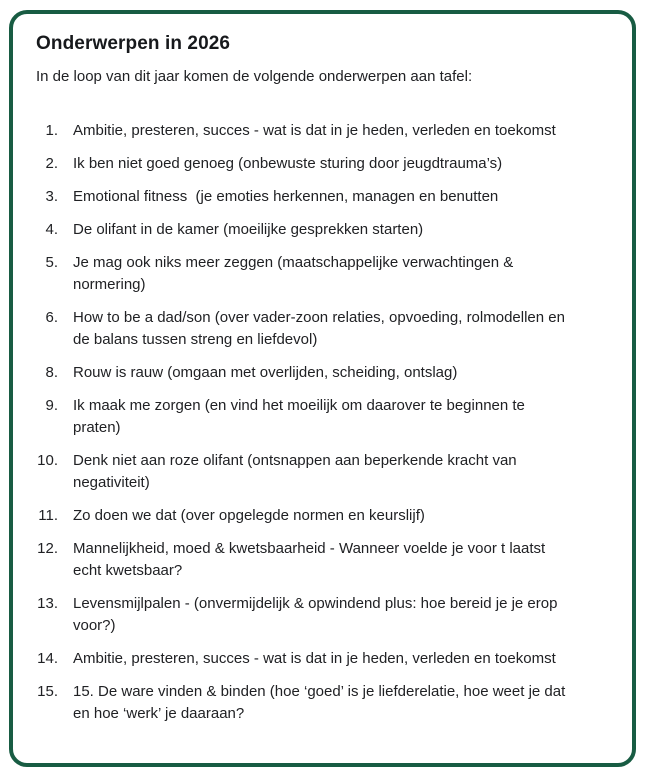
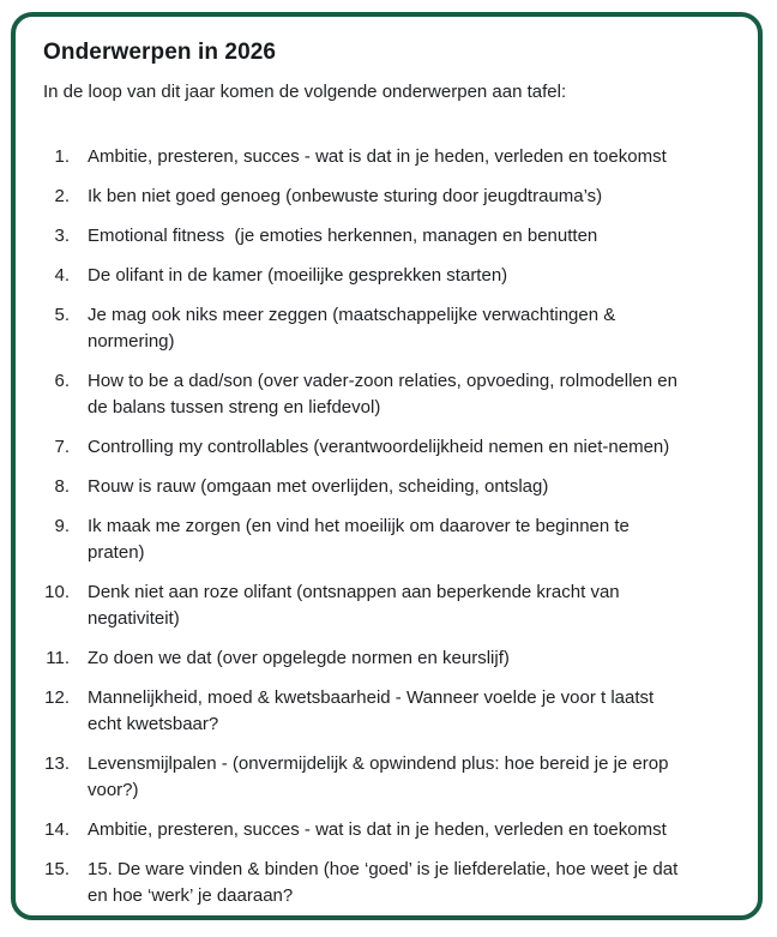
  Onderwerpen in 2026
  In de loop van dit jaar komen de volgende onderwerpen aan tafel:
  1.
  Ambitie, presteren, succes - wat is dat in je heden, verleden en toekomst
  2.
  Ik ben niet goed genoeg (onbewuste sturing door jeugdtrauma’s)
  3.
  Emotional fitness (je emoties herkennen, managen en benutten
  4.
  De olifant in de kamer (moeilijke gesprekken starten)
  5.
  Je mag ook niks meer zeggen (maatschappelijke verwachtingen &
  normering)
  6.
  How to be a dad/son (over vader-zoon relaties, opvoeding, rolmodellen en
  de balans tussen streng en liefdevol)
+ 7.
+ Controlling my controllables (verantwoordelijkheid nemen en niet-nemen)
  8.
  Rouw is rauw (omgaan met overlijden, scheiding, ontslag)
  9.
  Ik maak me zorgen (en vind het moeilijk om daarover te beginnen te
  praten)
  10.
  Denk niet aan roze olifant (ontsnappen aan beperkende kracht van
  negativiteit)
  11.
  Zo doen we dat (over opgelegde normen en keurslijf)
  12.
  Mannelijkheid, moed & kwetsbaarheid - Wanneer voelde je voor t laatst
  echt kwetsbaar?
  13.
  Levensmijlpalen - (onvermijdelijk & opwindend plus: hoe bereid je je erop
  voor?)
  14.
  Ambitie, presteren, succes - wat is dat in je heden, verleden en toekomst
  15.
  15. De ware vinden & binden (hoe ‘goed’ is je liefderelatie, hoe weet je dat
  en hoe ‘werk’ je daaraan?
